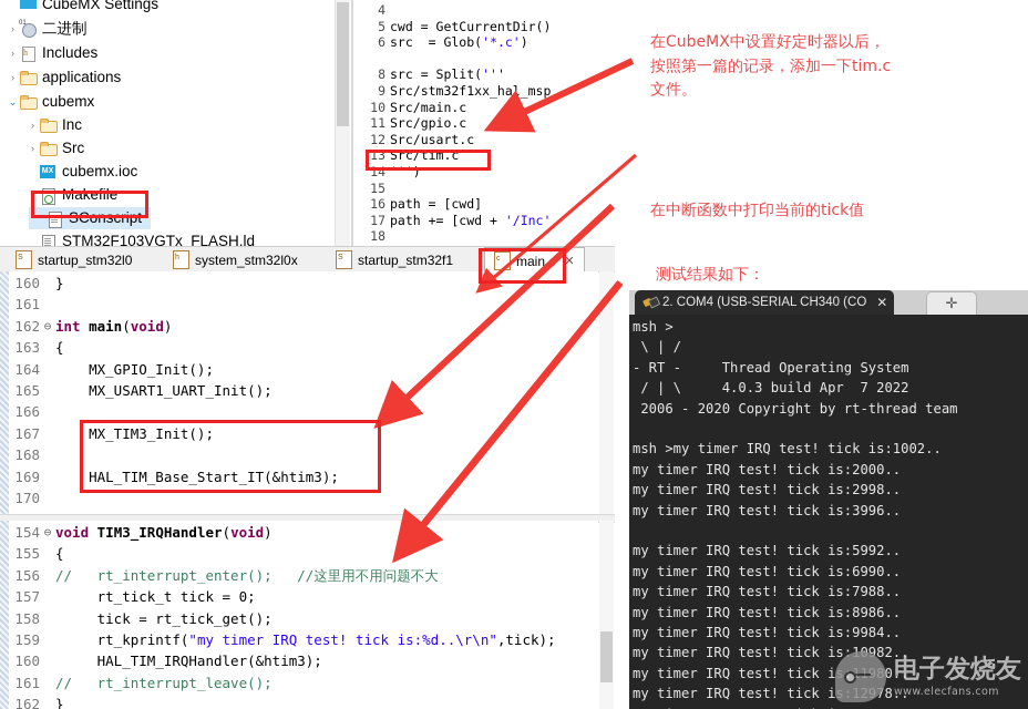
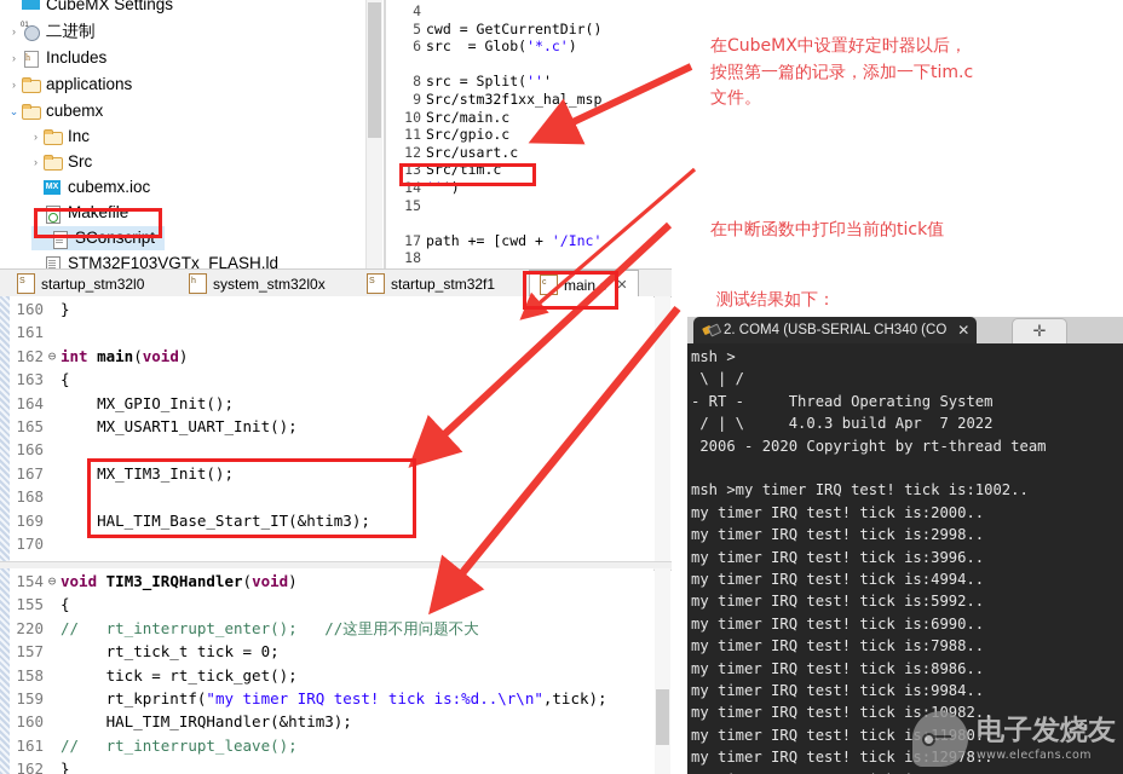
  CubeMX Settings
  ›
  二进制
  ›
  Includes
  ›
  applications
  ⌄
  cubemx
  ›
  Inc
  ›
  Src
  cubemx.ioc
  Makefile
  SConscript
  STM32F103VGTx_FLASH.ld
  4
  5
  cwd = GetCurrentDir()
  6
  src = Glob('*.c')
  8
  src = Split('''
  9
  Src/stm32f1xx_hal_msp
  10
  Src/main.c
  11
  Src/gpio.c
  12
  Src/usart.c
  13
  Src/tim.c
  14
  ''')
  15
- 16
- path = [cwd]
  17
  path += [cwd + '/Inc'
  18
  startup_stm32l0
  system_stm32l0x
  startup_stm32f1
  main.
  ✕
  160
  }
  161
  162
  ⊖
  int main(void)
  163
  {
  164
  MX_GPIO_Init();
  165
  MX_USART1_UART_Init();
  166
  167
  MX_TIM3_Init();
  168
  169
  HAL_TIM_Base_Start_IT(&htim3);
  170
  154
  ⊖
  void TIM3_IRQHandler(void)
  155
  {
- 156
+ 220
  // rt_interrupt_enter(); //这里用不用问题不大
  157
  rt_tick_t tick = 0;
  158
  tick = rt_tick_get();
  159
  rt_kprintf("my timer IRQ test! tick is:%d..\r\n",tick);
  160
  HAL_TIM_IRQHandler(&htim3);
  161
  // rt_interrupt_leave();
  162
  }
  2. COM4 (USB-SERIAL CH340 (CO
  ✕
  ✛
  msh >
  \ | /
  - RT - Thread Operating System
  / | \ 4.0.3 build Apr 7 2022
  2006 - 2020 Copyright by rt-thread team
  msh >my timer IRQ test! tick is:1002..
  my timer IRQ test! tick is:2000..
  my timer IRQ test! tick is:2998..
  my timer IRQ test! tick is:3996..
+ my timer IRQ test! tick is:4994..
  my timer IRQ test! tick is:5992..
  my timer IRQ test! tick is:6990..
  my timer IRQ test! tick is:7988..
  my timer IRQ test! tick is:8986..
  my timer IRQ test! tick is:9984..
  my timer IRQ test! tick is:10982..
  my timer IRQ test! tick is:11980..
  my timer IRQ test! tick is:12978..
  电子发烧友
  www.elecfans.com
  在CubeMX中设置好定时器以后，
  按照第一篇的记录，添加一下tim.c
  文件。
  在中断函数中打印当前的tick值
  测试结果如下：
